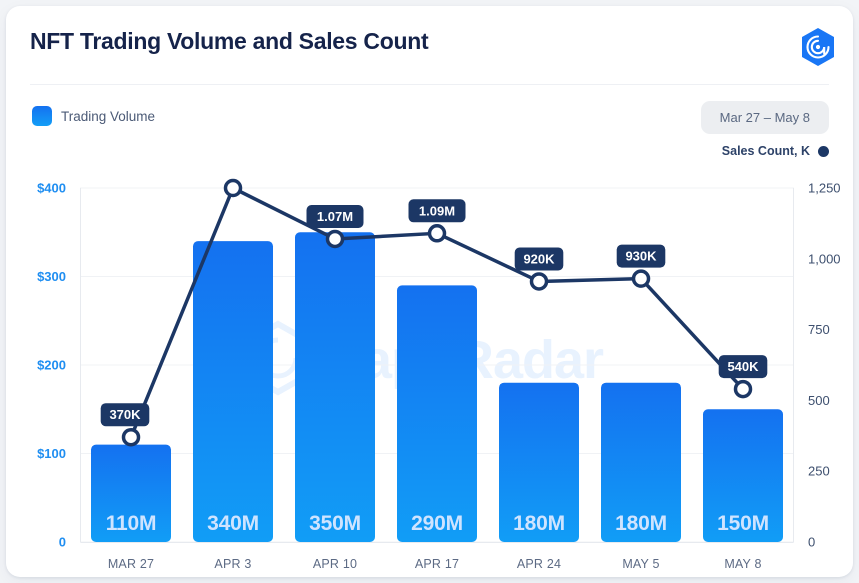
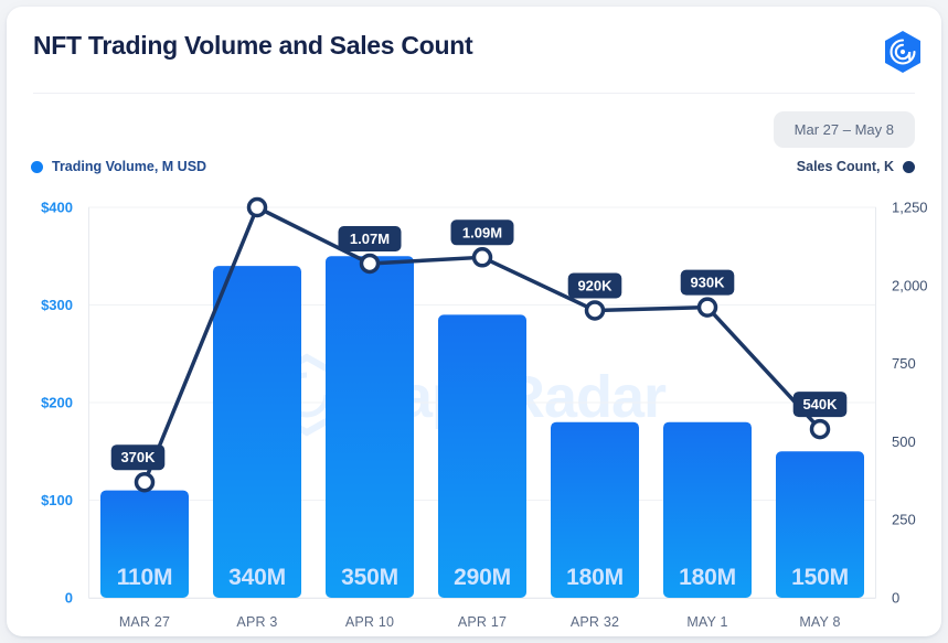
  NFT Trading Volume and Sales Count
- Trading Volume
  Mar 27 – May 8
+ Trading Volume, M USD
  Sales Count, K
  0
  $100
  $200
  $300
  $400
  0
  250
  500
  750
- 1,000
+ 2,000
  1,250
  110M
  340M
  350M
  290M
  180M
  180M
  150M
  370K
  1.07M
  1.09M
  920K
  930K
  540K
  MAR 27
  APR 3
  APR 10
  APR 17
- APR 24
+ APR 32
- MAY 5
+ MAY 1
  MAY 8
